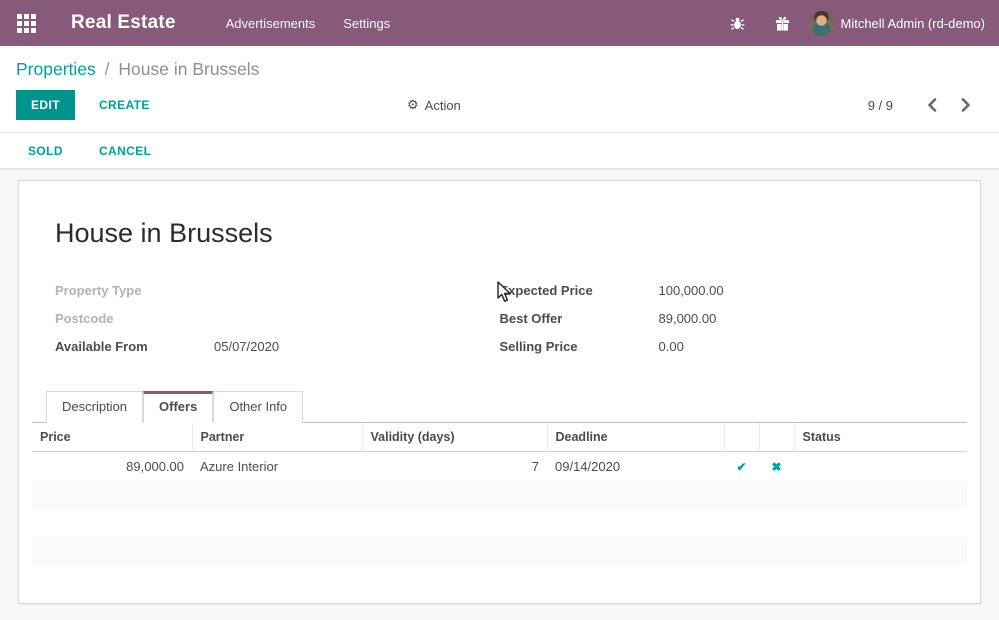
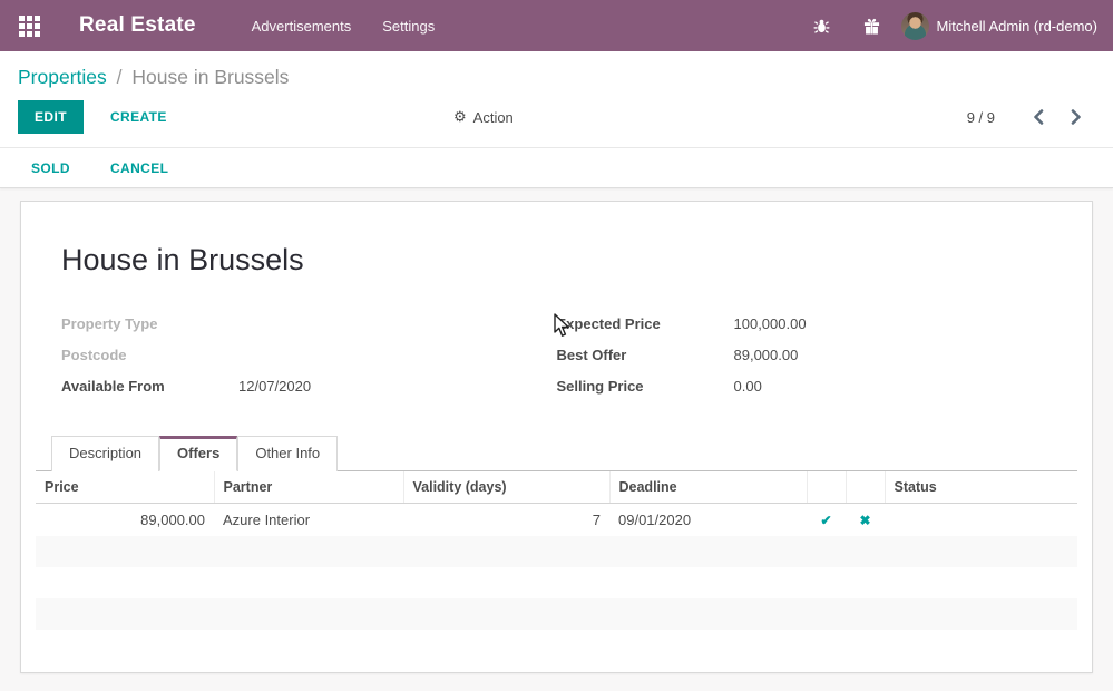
  Real Estate
  Advertisements
  Settings
  Mitchell Admin (rd-demo)
  Properties / House in Brussels
  EDIT
  CREATE
  ⚙
  Action
  9 / 9
  SOLD
  CANCEL
  House in Brussels
  Property Type
  Postcode
  Available From
- 05/07/2020
+ 12/07/2020
  xpected Price
  100,000.00
  Best Offer
  89,000.00
  Selling Price
  0.00
  Description
  Offers
  Other Info
  Price	Partner	Validity (days)	Deadline			Status
- 89,000.00	Azure Interior	7	09/14/2020	✔	✖
+ 89,000.00	Azure Interior	7	09/01/2020	✔	✖
